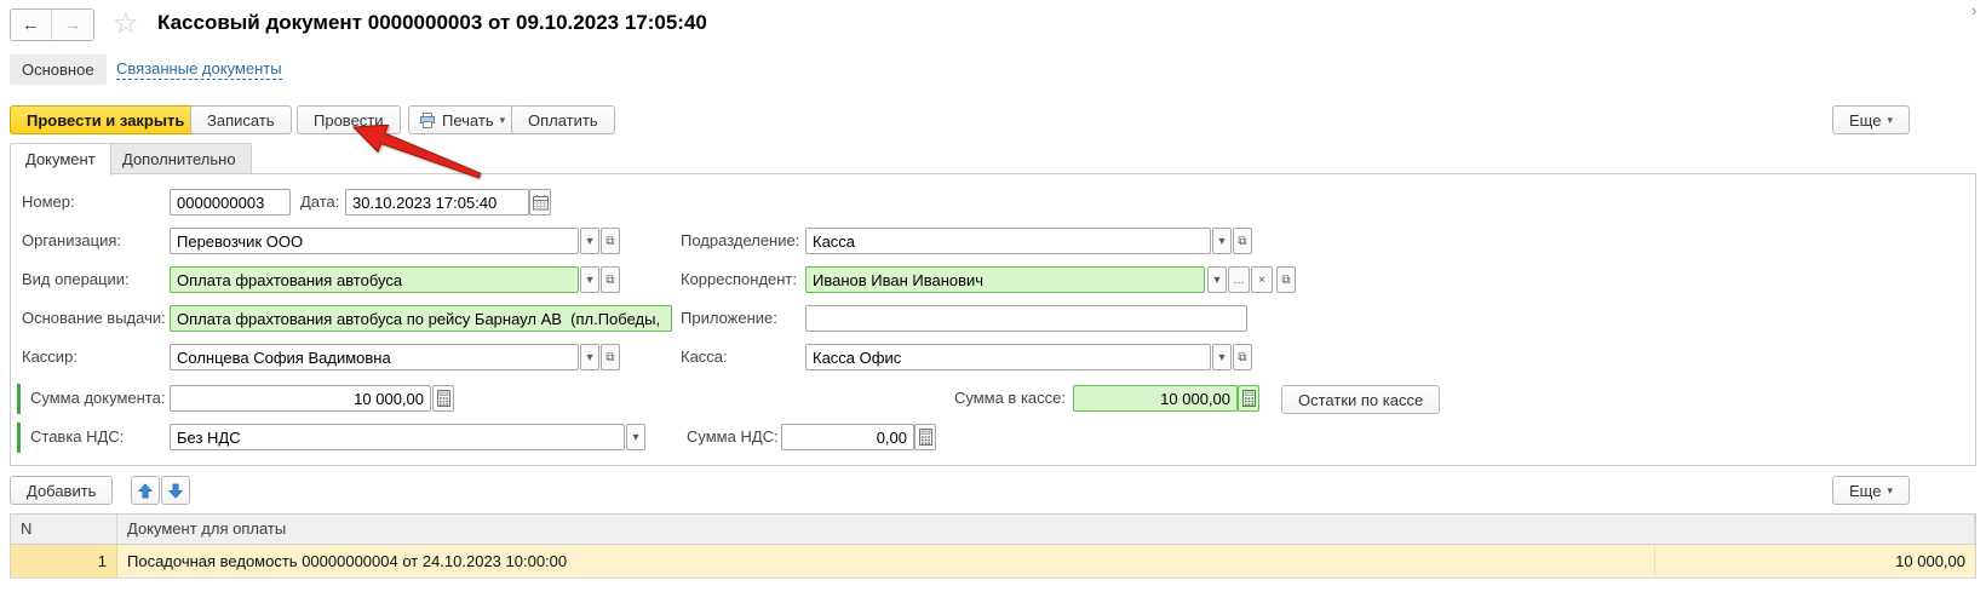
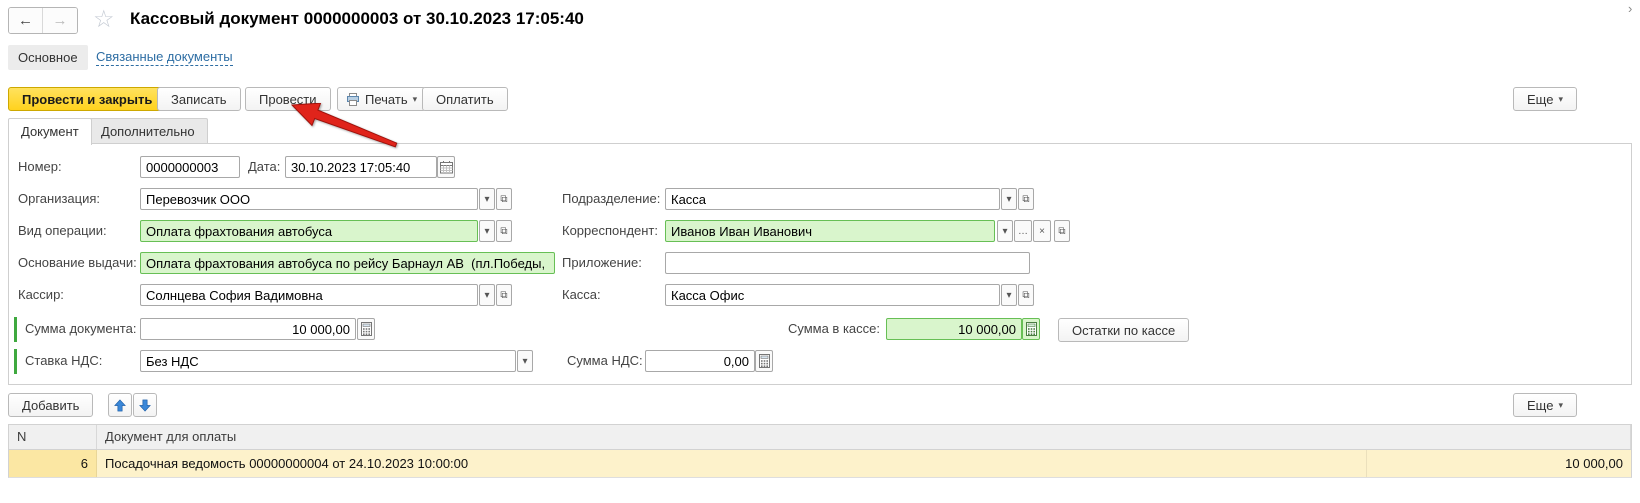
  ←
  →
  ☆
- Кассовый документ 0000000003 от 09.10.2023 17:05:40
+ Кассовый документ 0000000003 от 30.10.2023 17:05:40
  ›
  Основное
  Связанные документы
  Провести и закрыть
  Записать
  Провести
  Печать
  ▾
  Оплатить
  Еще
  ▾
  Документ
  Дополнительно
  Номер:
  0000000003
  Дата:
  30.10.2023 17:05:40
  Организация:
  Перевозчик ООО
  ▾
  ⧉
  Подразделение:
  Касса
  ▾
  ⧉
  Вид операции:
  Оплата фрахтования автобуса
  ▾
  ⧉
  Корреспондент:
  Иванов Иван Иванович
  ▾
  …
  ×
  ⧉
  Основание выдачи:
  Оплата фрахтования автобуса по рейсу Барнаул АВ (пл.Победы,
  Приложение:
  Кассир:
  Солнцева София Вадимовна
  ▾
  ⧉
  Касса:
  Касса Офис
  ▾
  ⧉
  Сумма документа:
  10 000,00
  Сумма в кассе:
  10 000,00
  Остатки по кассе
  Ставка НДС:
  Без НДС
  ▾
  Сумма НДС:
  0,00
  Добавить
  Еще
  ▾
  N
  Документ для оплаты
- 1
+ 6
  Посадочная ведомость 00000000004 от 24.10.2023 10:00:00
  10 000,00
